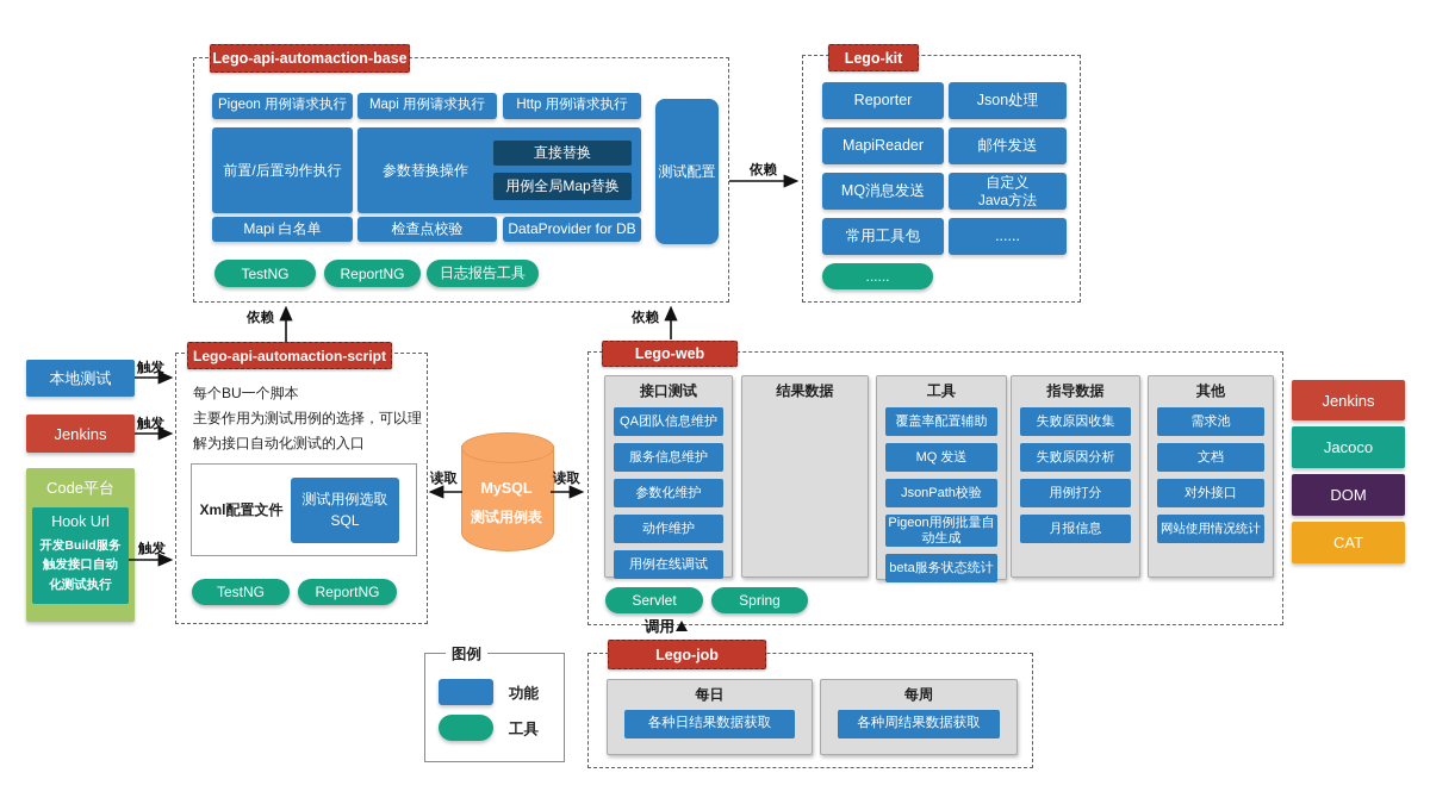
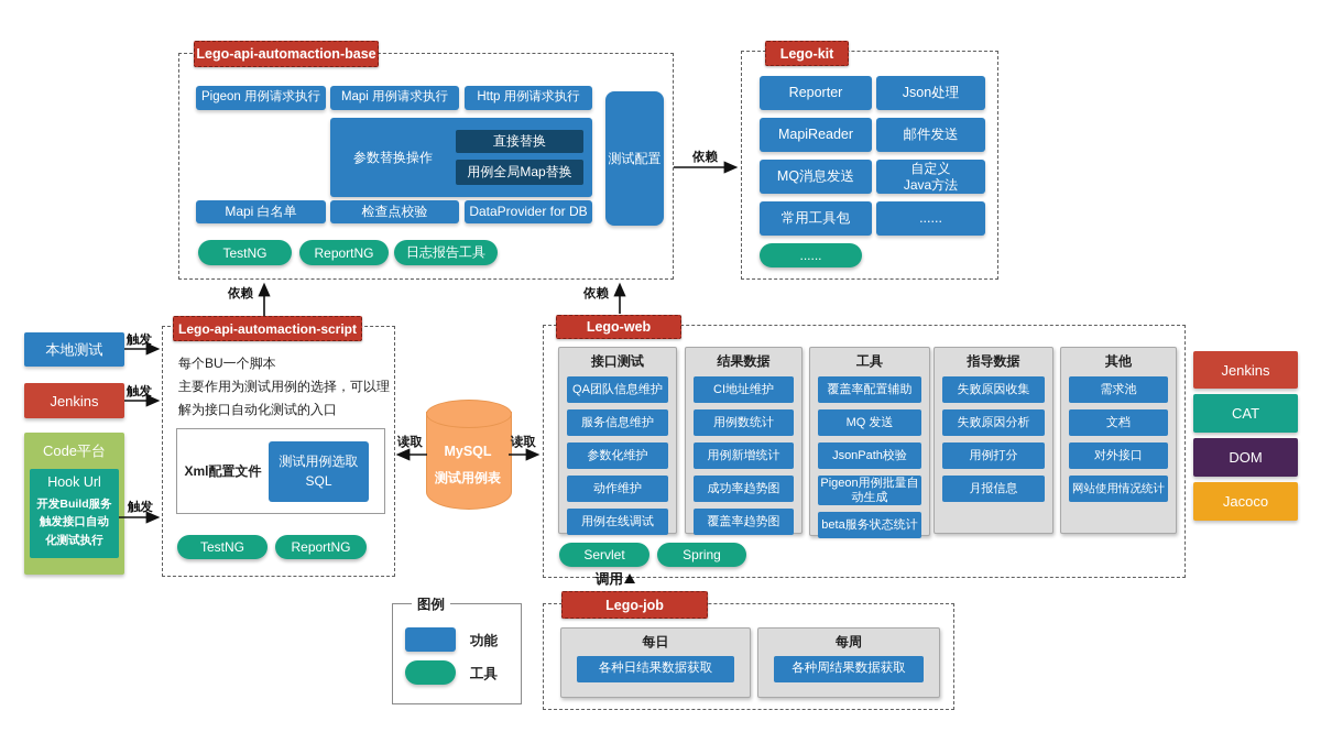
  Lego-api-automaction-base
  Pigeon 用例请求执行
  Mapi 用例请求执行
  Http 用例请求执行
- 前置/后置动作执行
  参数替换操作
  直接替换
  用例全局Map替换
  Mapi 白名单
  检查点校验
  DataProvider for DB
  测试配置
  TestNG
  ReportNG
  日志报告工具
  Lego-kit
  Reporter
  Json处理
  MapiReader
  邮件发送
  MQ消息发送
  自定义
  Java方法
  常用工具包
  ......
  ......
  Lego-api-automaction-script
  每个BU一个脚本
  主要作用为测试用例的选择，可以理
  解为接口自动化测试的入口
  Xml配置文件
  测试用例选取
  SQL
  TestNG
  ReportNG
  本地测试
  Jenkins
  Code平台
  Hook Url
  开发Build服务
  触发接口自动
  化测试执行
  MySQL
  测试用例表
  Lego-web
  接口测试
  QA团队信息维护
  服务信息维护
  参数化维护
  动作维护
  用例在线调试
  结果数据
+ CI地址维护
+ 用例数统计
+ 用例新增统计
+ 成功率趋势图
+ 覆盖率趋势图
  工具
  覆盖率配置辅助
  MQ 发送
  JsonPath校验
  Pigeon用例批量自动生成
  beta服务状态统计
  指导数据
  失败原因收集
  失败原因分析
  用例打分
  月报信息
  其他
  需求池
  文档
  对外接口
  网站使用情况统计
  Servlet
  Spring
  Jenkins
- Jacoco
+ CAT
  DOM
- CAT
+ Jacoco
  Lego-job
  每日
  各种日结果数据获取
  每周
  各种周结果数据获取
  图例
  功能
  工具
  触发
  触发
  触发
  依赖
  依赖
  依赖
  读取
  读取
  调用
